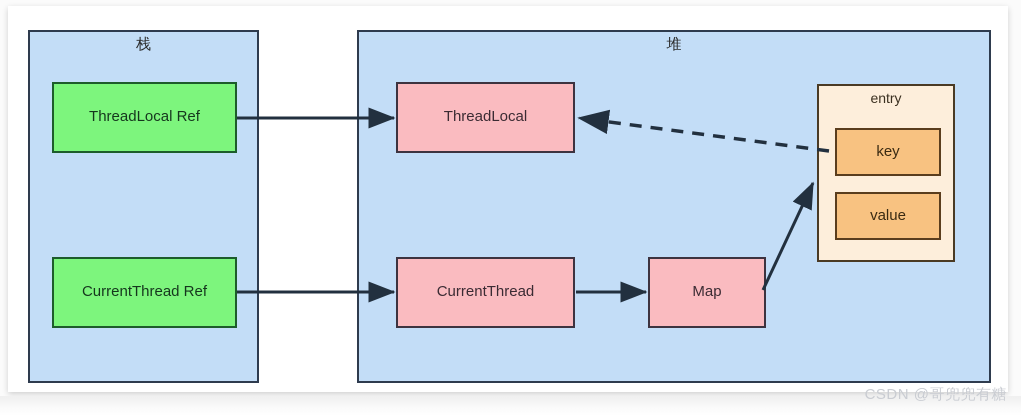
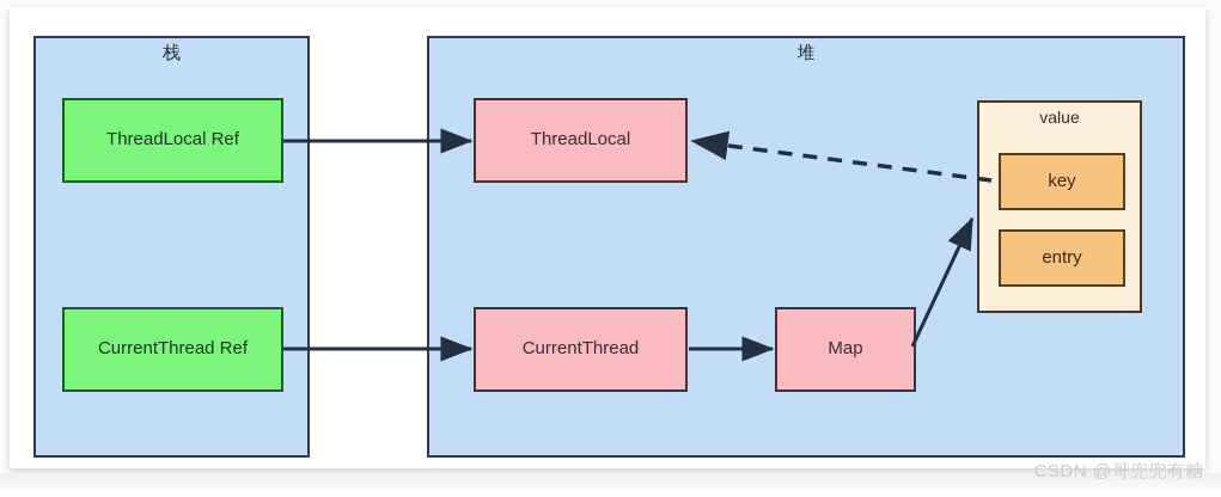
  栈
  堆
  ThreadLocal Ref
  CurrentThread Ref
  ThreadLocal
  CurrentThread
  Map
- entry
+ value
  key
- value
+ entry
  CSDN @哥兜兜有糖
